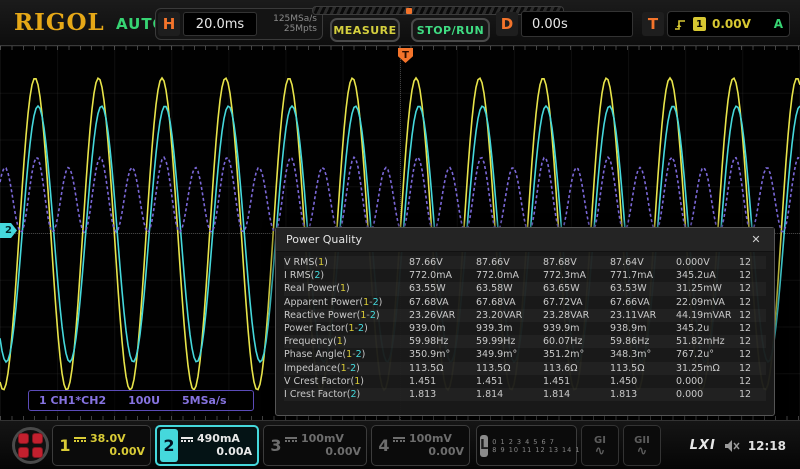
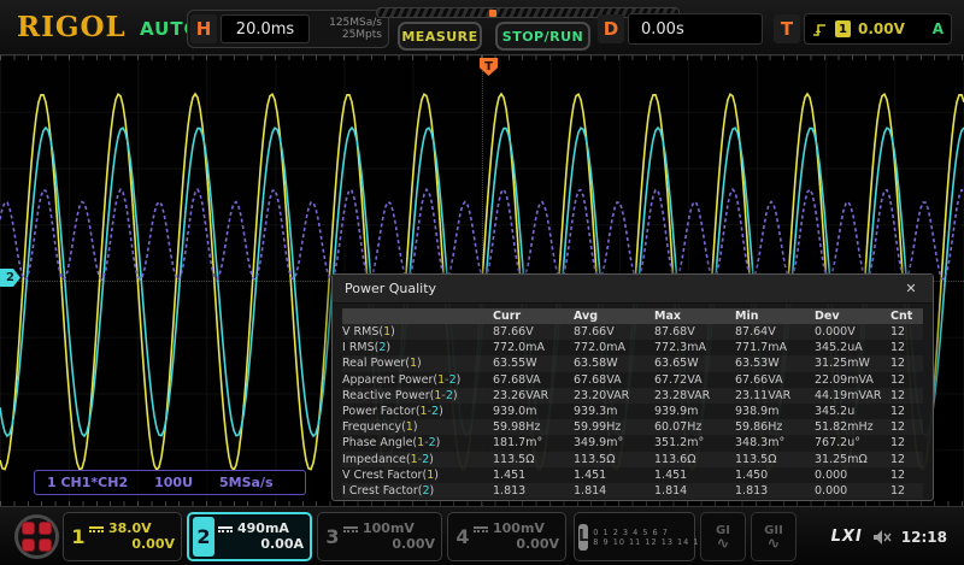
  RIGOL
  AUT
  H
  20.0ms
  125MSa/s
  25Mpts
  MEASURE
  STOP/RUN
  D
  0.00s
  T
  1
  0.00V
  A
  T
  2
  1 CH1*CH2
  100U
  5MSa/s
  Power Quality
  ✕
+ Curr
+ Avg
+ Max
+ Min
+ Dev
+ Cnt
  V RMS(1)
  87.66V
  87.66V
  87.68V
  87.64V
  0.000V
  12
  I RMS(2)
  772.0mA
  772.0mA
  772.3mA
  771.7mA
  345.2uA
  12
  Real Power(1)
  63.55W
  63.58W
  63.65W
  63.53W
  31.25mW
  12
  Apparent Power(1-2)
  67.68VA
  67.68VA
  67.72VA
  67.66VA
  22.09mVA
  12
  Reactive Power(1-2)
  23.26VAR
  23.20VAR
  23.28VAR
  23.11VAR
  44.19mVAR
  12
  Power Factor(1-2)
  939.0m
  939.3m
  939.9m
  938.9m
  345.2u
  12
  Frequency(1)
  59.98Hz
  59.99Hz
  60.07Hz
  59.86Hz
  51.82mHz
  12
  Phase Angle(1-2)
- 350.9m°
+ 181.7m°
  349.9m°
  351.2m°
  348.3m°
  767.2u°
  12
  Impedance(1-2)
  113.5Ω
  113.5Ω
  113.6Ω
  113.5Ω
  31.25mΩ
  12
  V Crest Factor(1)
  1.451
  1.451
  1.451
  1.450
  0.000
  12
  I Crest Factor(2)
  1.813
  1.814
  1.814
  1.813
  0.000
  12
  1
  38.0V
  0.00V
  2
  490mA
  0.00A
  3
  100mV
  0.00V
  4
  100mV
  0.00V
  L
  0 1 2 3 4 5 6 7
  8 9 10 11 12 13 14 1
  GI
  ∿
  GII
  ∿
  LXI
  12:18
